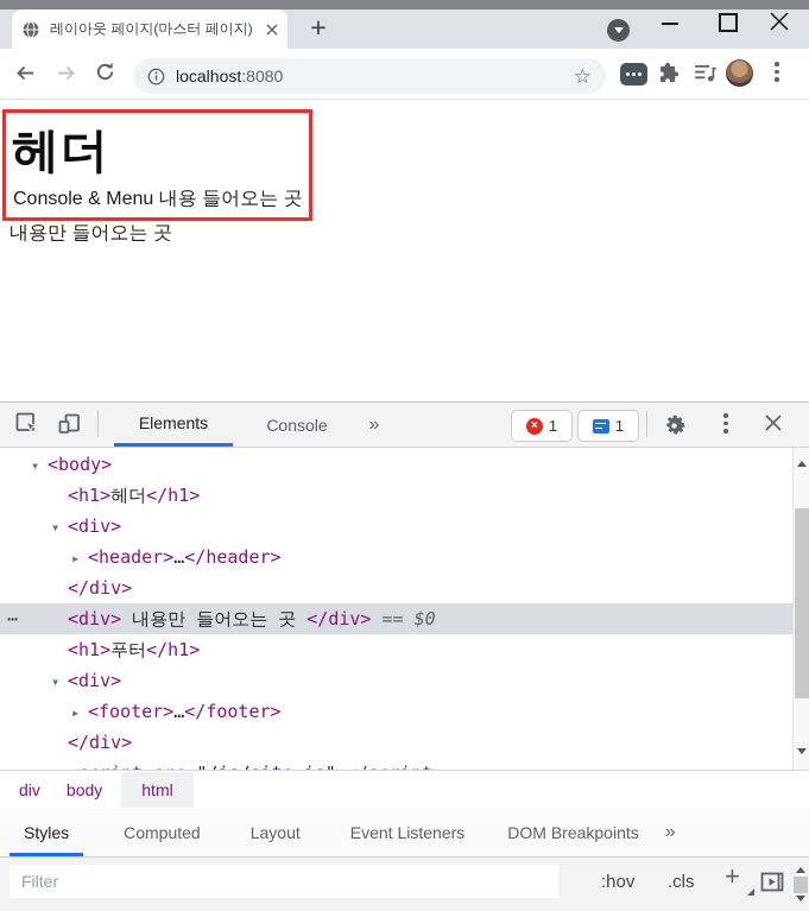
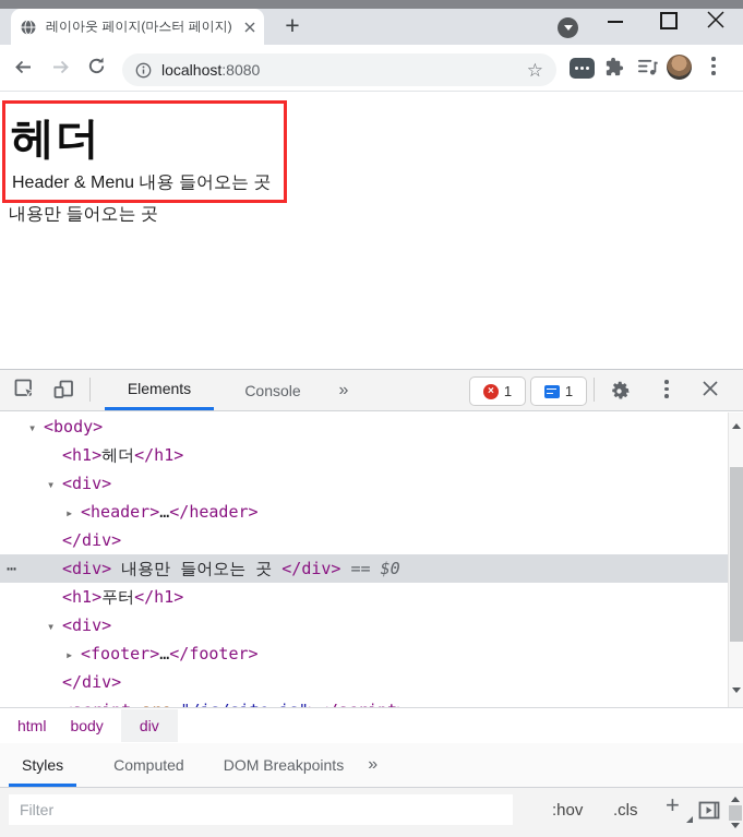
  레이아웃 페이지(마스터 페이지)
  +
  localhost:8080
  ☆
  헤더
- Console & Menu 내용 들어오는 곳
+ Header & Menu 내용 들어오는 곳
  내용만 들어오는 곳
  Elements
  Console
  »
  ×
  1
  1
  ▾ <body>
  <h1>헤더</h1>
  ▾ <div>
  ▸ <header>…</header>
  </div>
  ⋯
  <div> 내용만 들어오는 곳 </div> == $0
  <h1>푸터</h1>
  ▾ <div>
  ▸ <footer>…</footer>
  </div>
- div
+ html
  body
- html
+ div
  Styles
  Computed
- Layout
- Event Listeners
  DOM Breakpoints
  »
  Filter
  :hov
  .cls
  +
